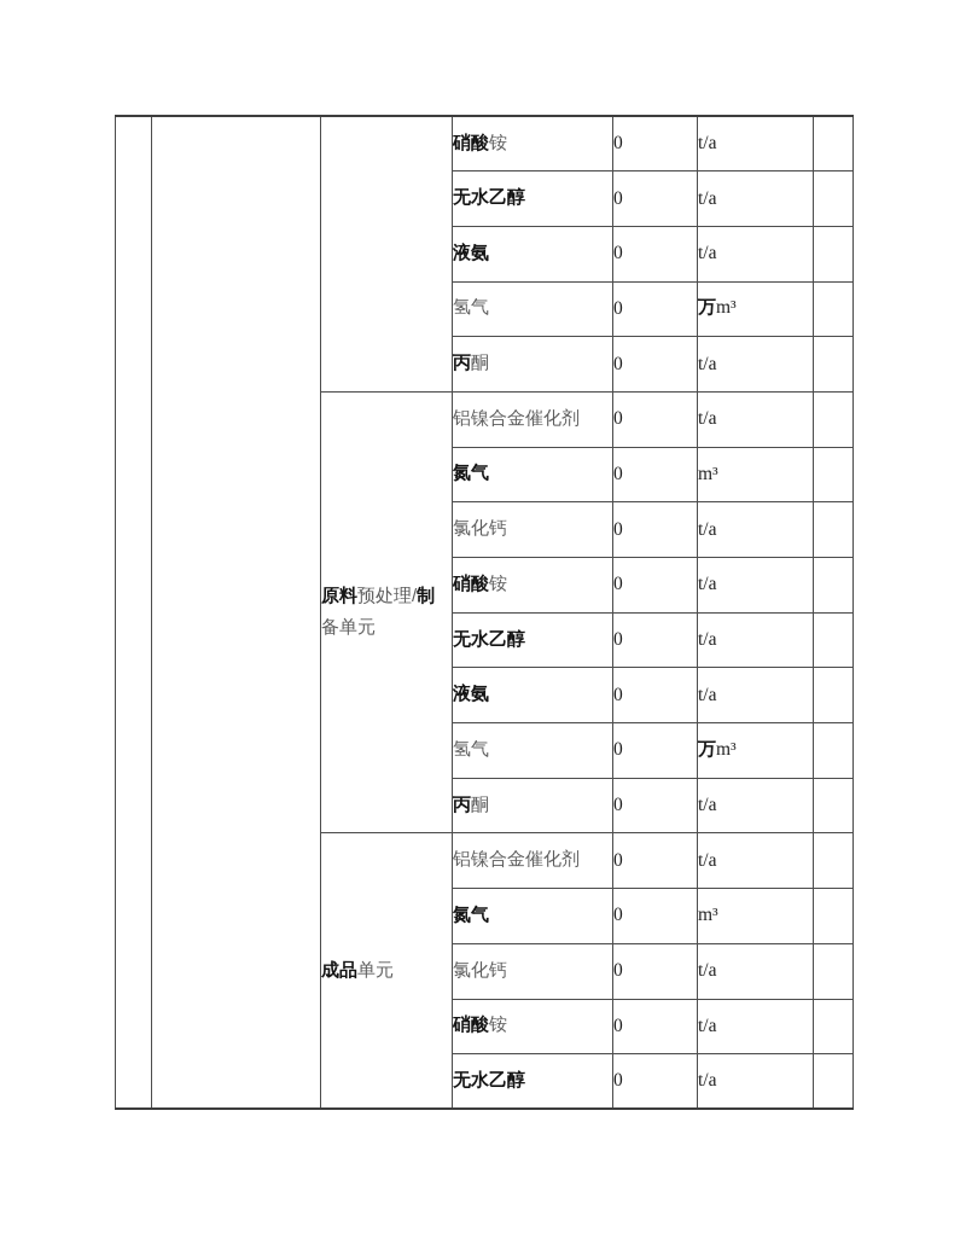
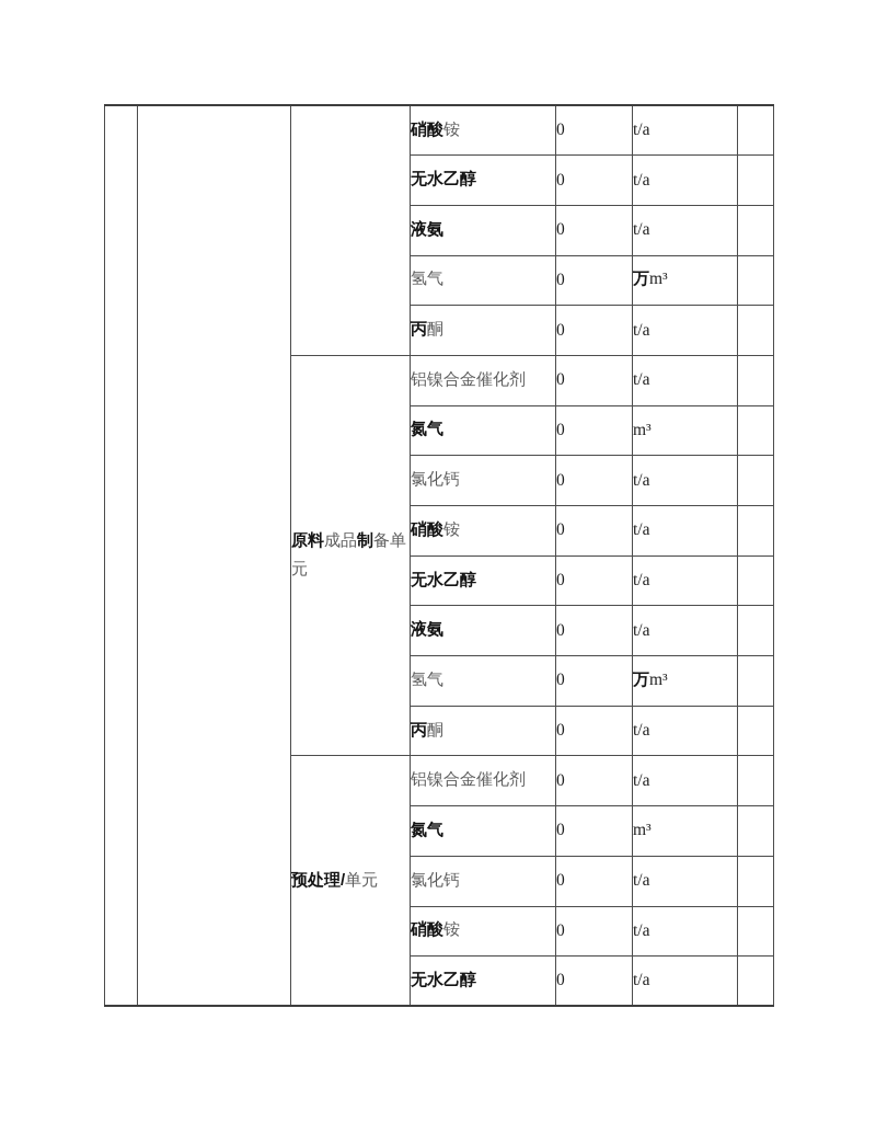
  			硝酸铵	0	t/a
  无水乙醇	0	t/a
  液氨	0	t/a
  氢气	0	万m³
  丙酮	0	t/a
- 原料预处理/制备单元	铝镍合金催化剂	0	t/a
+ 原料成品制备单元	铝镍合金催化剂	0	t/a
  氮气	0	m³
  氯化钙	0	t/a
  硝酸铵	0	t/a
  无水乙醇	0	t/a
  液氨	0	t/a
  氢气	0	万m³
  丙酮	0	t/a
- 成品单元	铝镍合金催化剂	0	t/a
+ 预处理/单元	铝镍合金催化剂	0	t/a
  氮气	0	m³
  氯化钙	0	t/a
  硝酸铵	0	t/a
  无水乙醇	0	t/a
